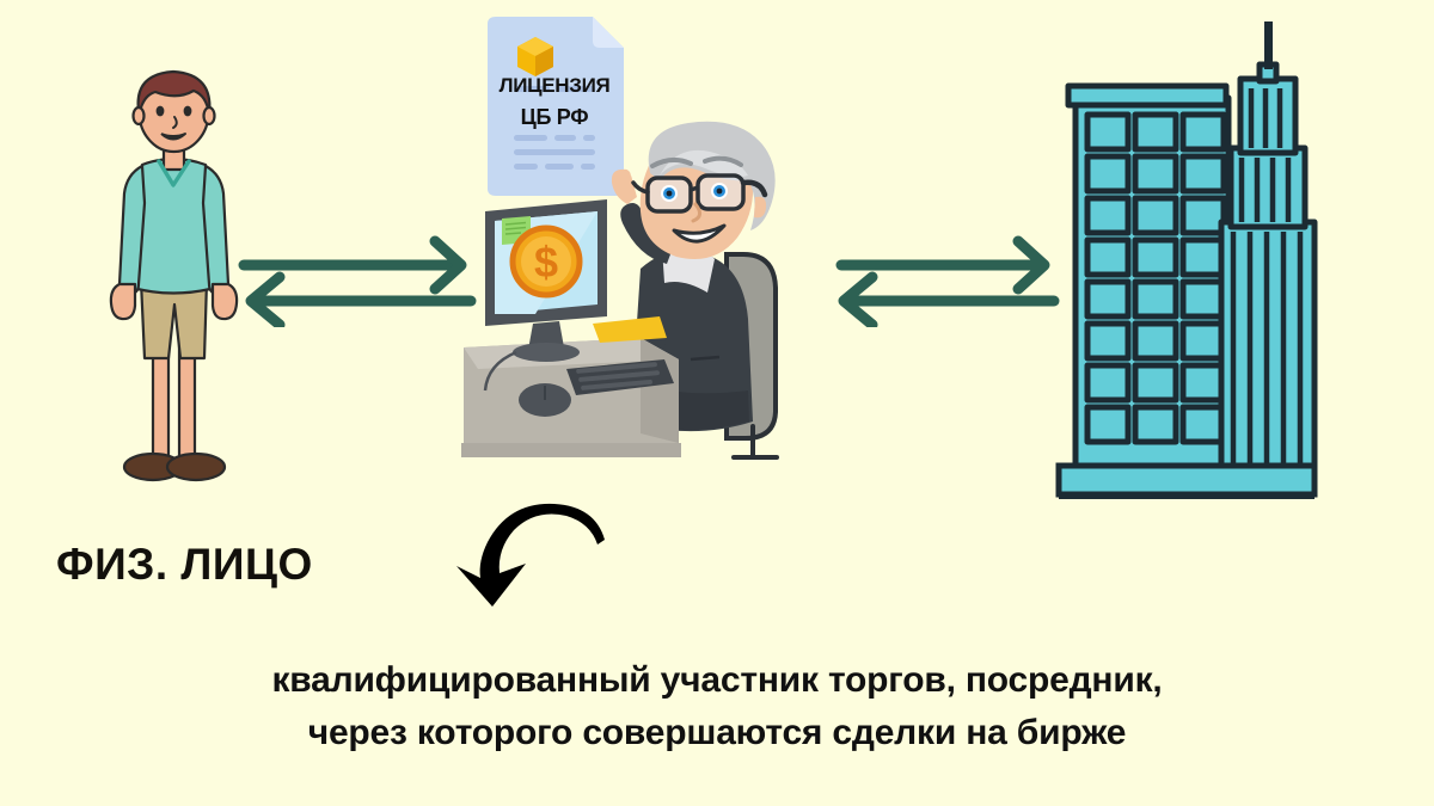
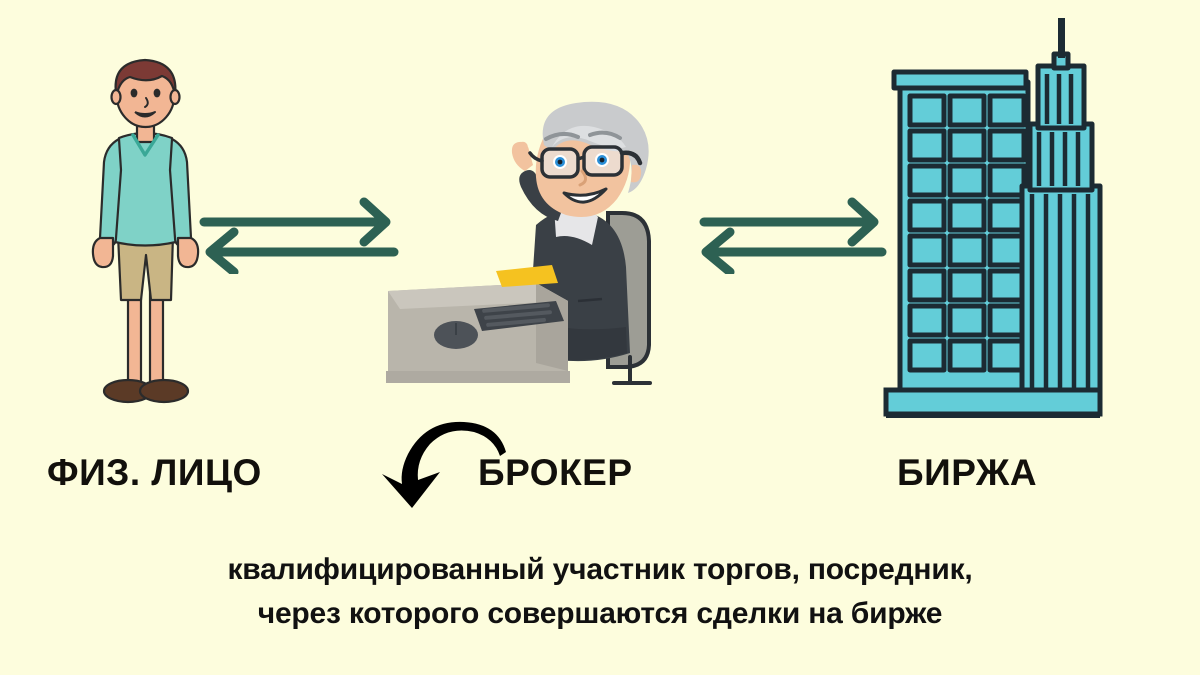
- ЛИЦЕНЗИЯ
- ЦБ РФ
- $
  ФИЗ. ЛИЦО
+ БРОКЕР
+ БИРЖА
  квалифицированный участник торгов, посредник,
  через которого совершаются сделки на бирже
